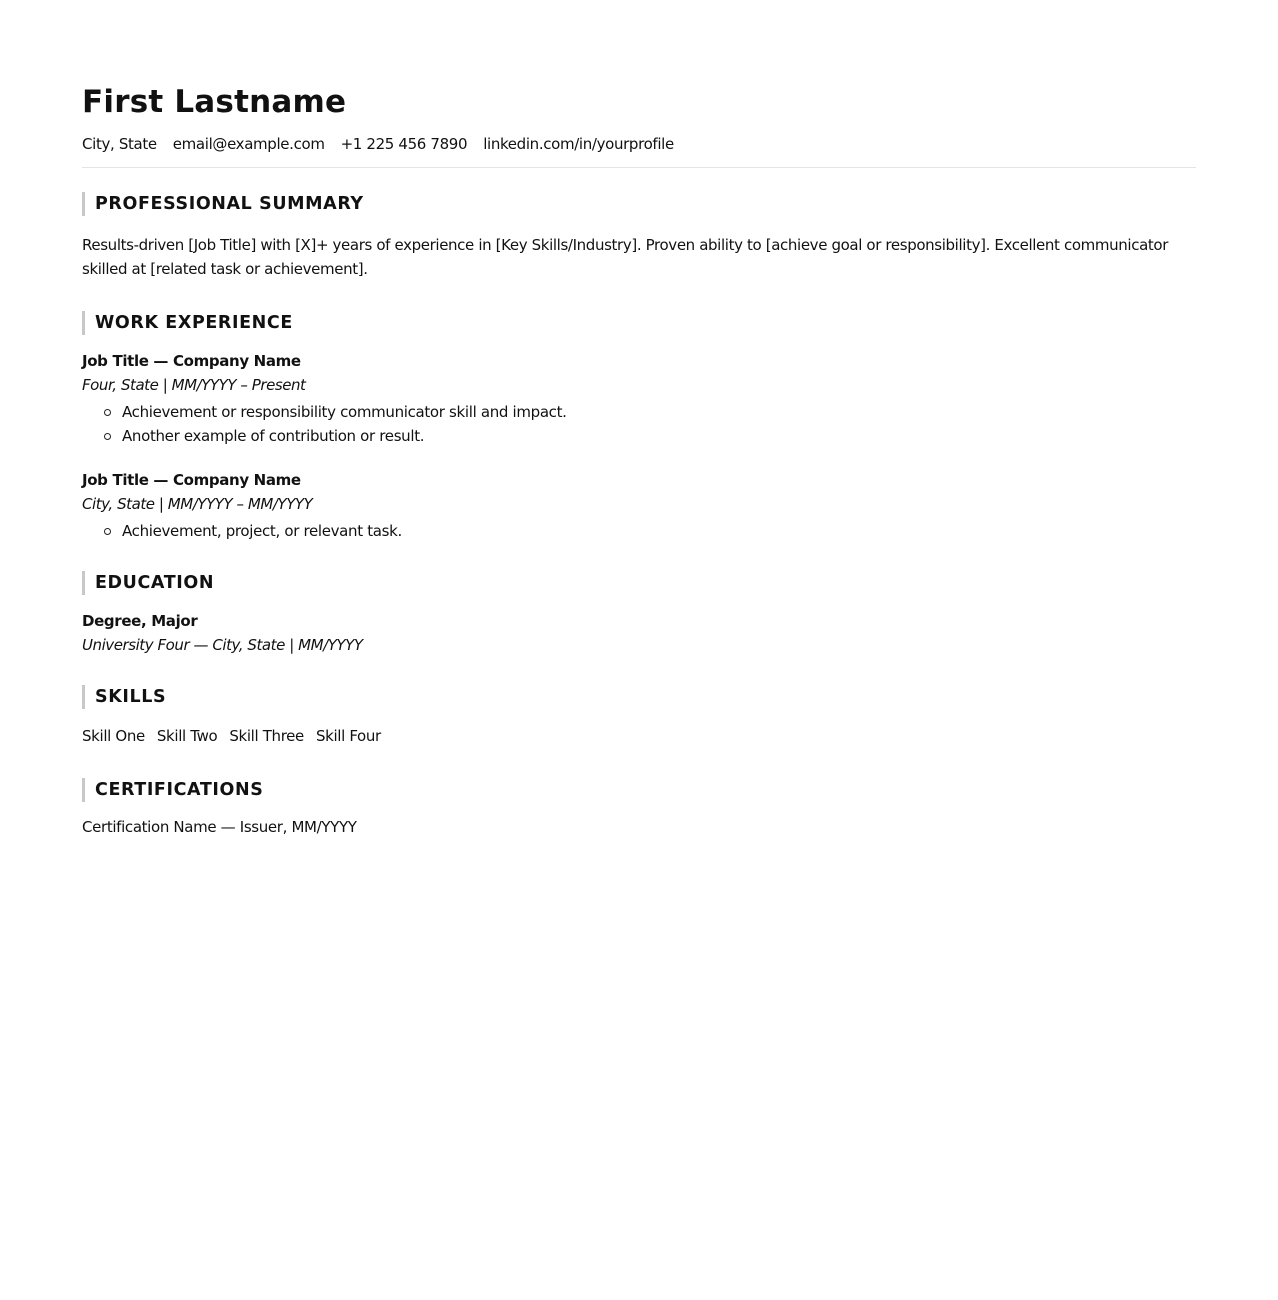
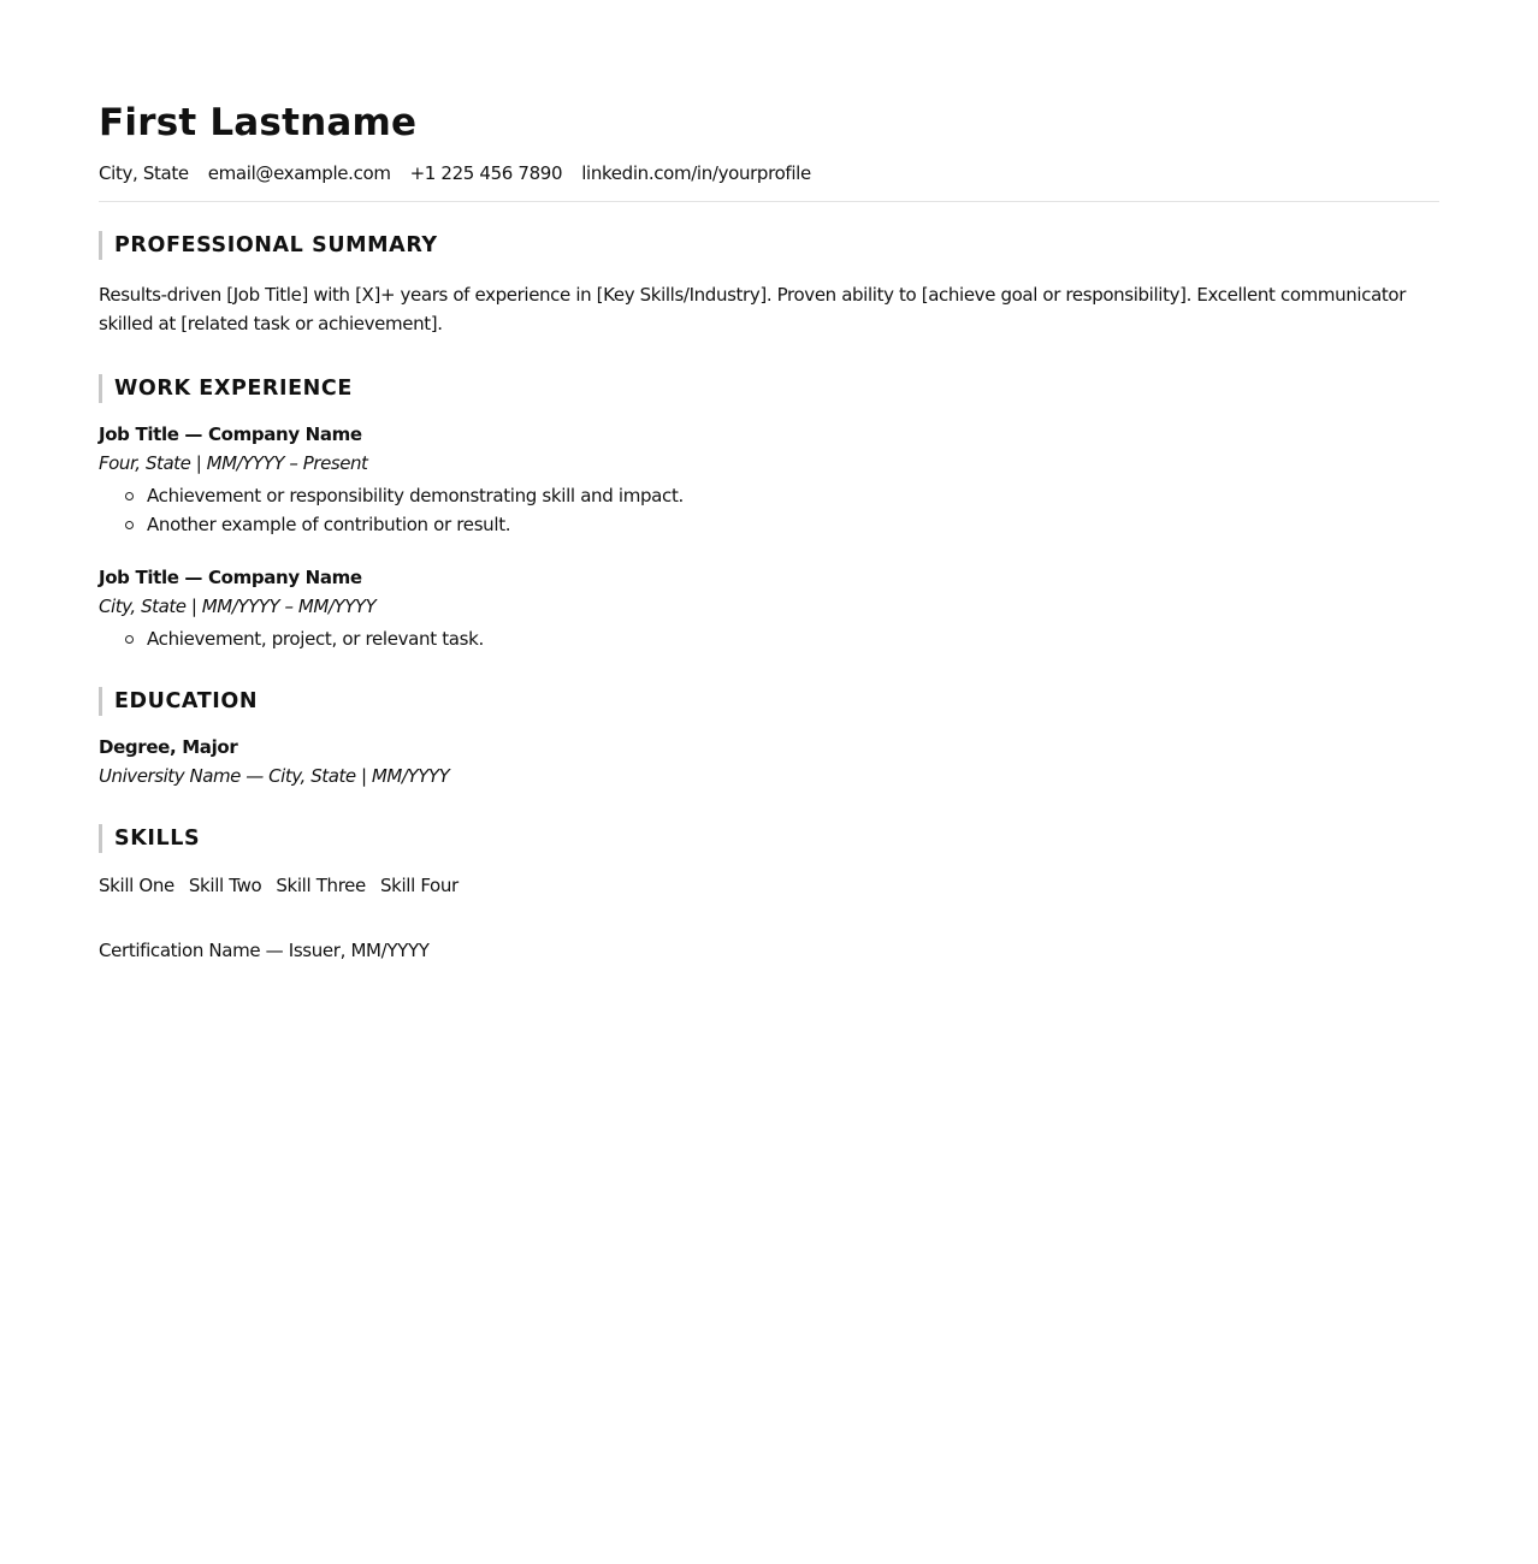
  First Lastname
  City, State
  email@example.com
  +1 225 456 7890
  linkedin.com/in/yourprofile
  PROFESSIONAL SUMMARY
  Results-driven [Job Title] with [X]+ years of experience in [Key Skills/Industry]. Proven ability to [achieve goal or responsibility]. Excellent communicator skilled at [related task or achievement].
  WORK EXPERIENCE
  Job Title — Company Name
  Four, State | MM/YYYY – Present
- Achievement or responsibility communicator skill and impact.
+ Achievement or responsibility demonstrating skill and impact.
  Another example of contribution or result.
  Job Title — Company Name
  City, State | MM/YYYY – MM/YYYY
  Achievement, project, or relevant task.
  EDUCATION
  Degree, Major
- University Four — City, State | MM/YYYY
+ University Name — City, State | MM/YYYY
  SKILLS
  Skill One
  Skill Two
  Skill Three
  Skill Four
- CERTIFICATIONS
  Certification Name — Issuer, MM/YYYY
